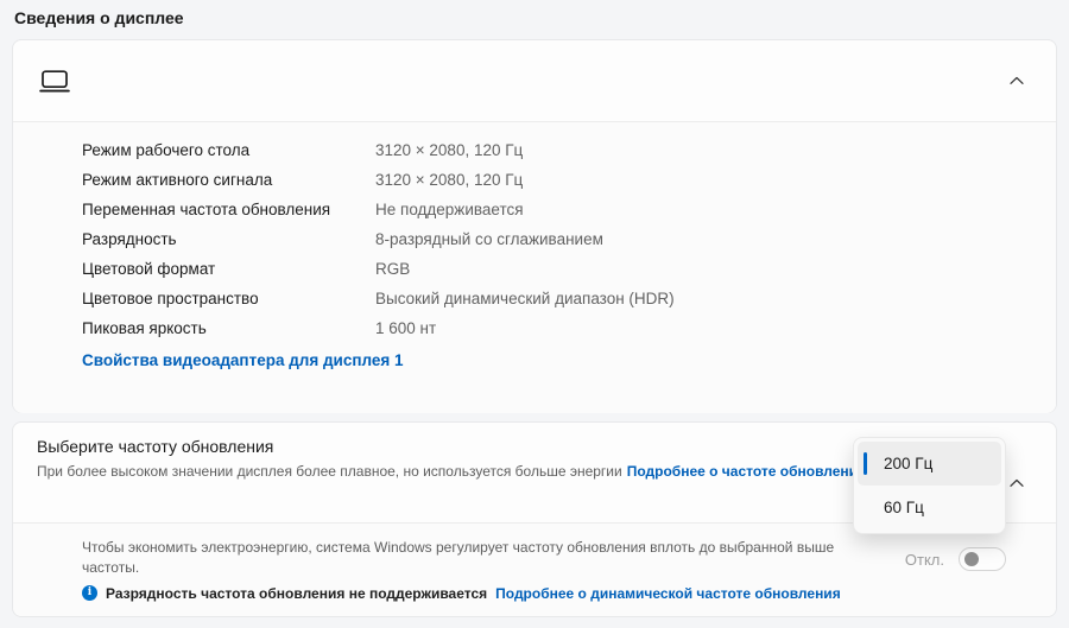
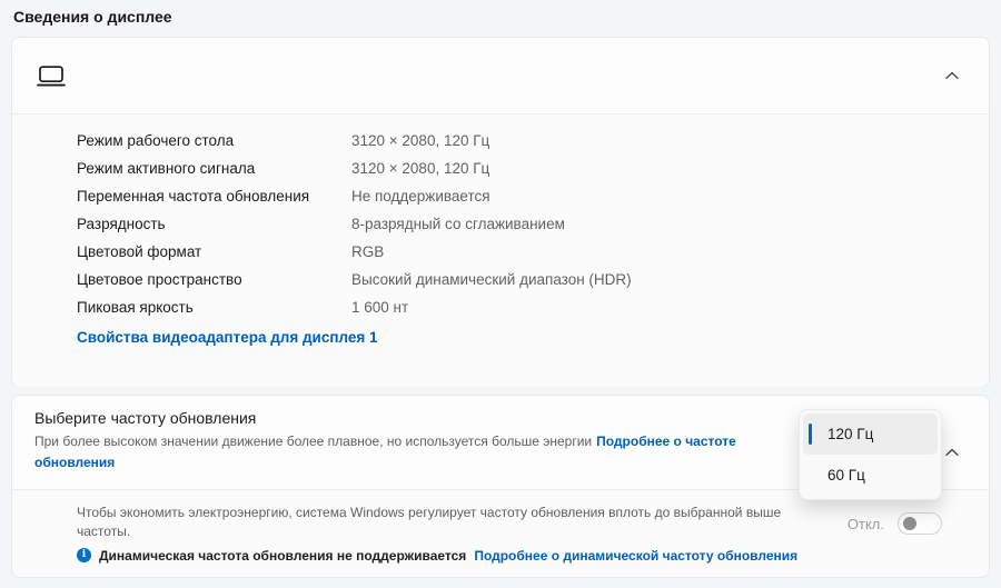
  Сведения о дисплее
  Режим рабочего стола
  3120 × 2080, 120 Гц
  Режим активного сигнала
  3120 × 2080, 120 Гц
  Переменная частота обновления
  Не поддерживается
  Разрядность
  8-разрядный со сглаживанием
  Цветовой формат
  RGB
  Цветовое пространство
  Высокий динамический диапазон (HDR)
  Пиковая яркость
  1 600 нт
  Свойства видеоадаптера для дисплея 1
  Выберите частоту обновления
- При более высоком значении дисплея более плавное, но используется больше энергии Подробнее о частоте обновлен
+ При более высоком значении движение более плавное, но используется больше энергии Подробнее о частоте обновления
  Чтобы экономить электроэнергию, система Windows регулирует частоту обновления вплоть до выбранной выше частоты.
  i
- Разрядность частота обновления не поддерживается
+ Динамическая частота обновления не поддерживается
- Подробнее о динамической частоте обновления
+ Подробнее о динамической частоту обновления
  Откл.
- 200 Гц
+ 120 Гц
  60 Гц
